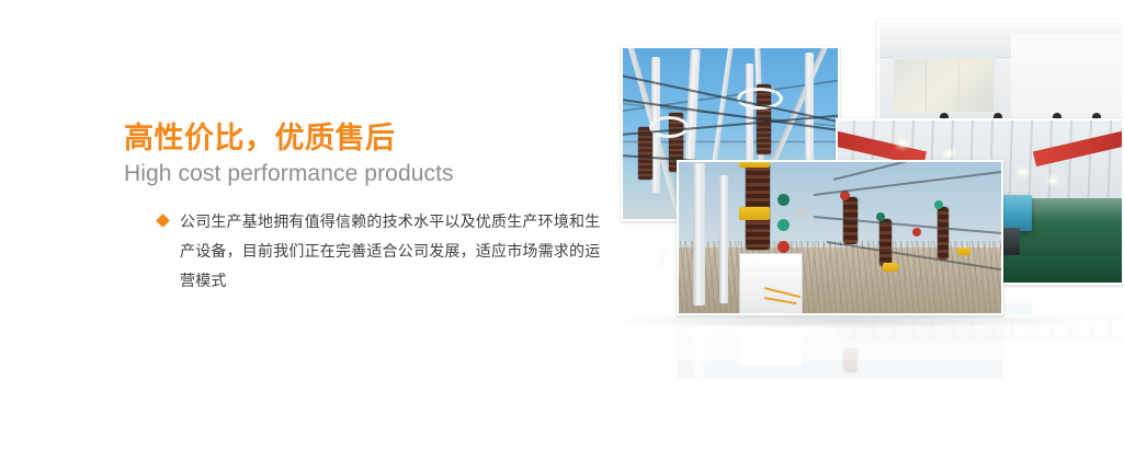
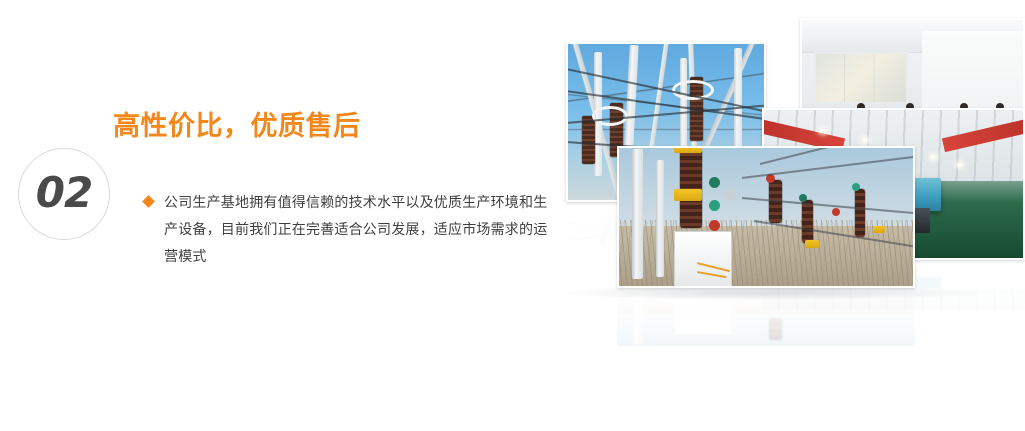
+ 02
  高性价比，优质售后
- High cost performance products
  公司生产基地拥有值得信赖的技术水平以及优质生产环境和生产设备，目前我们正在完善适合公司发展，适应市场需求的运营模式
